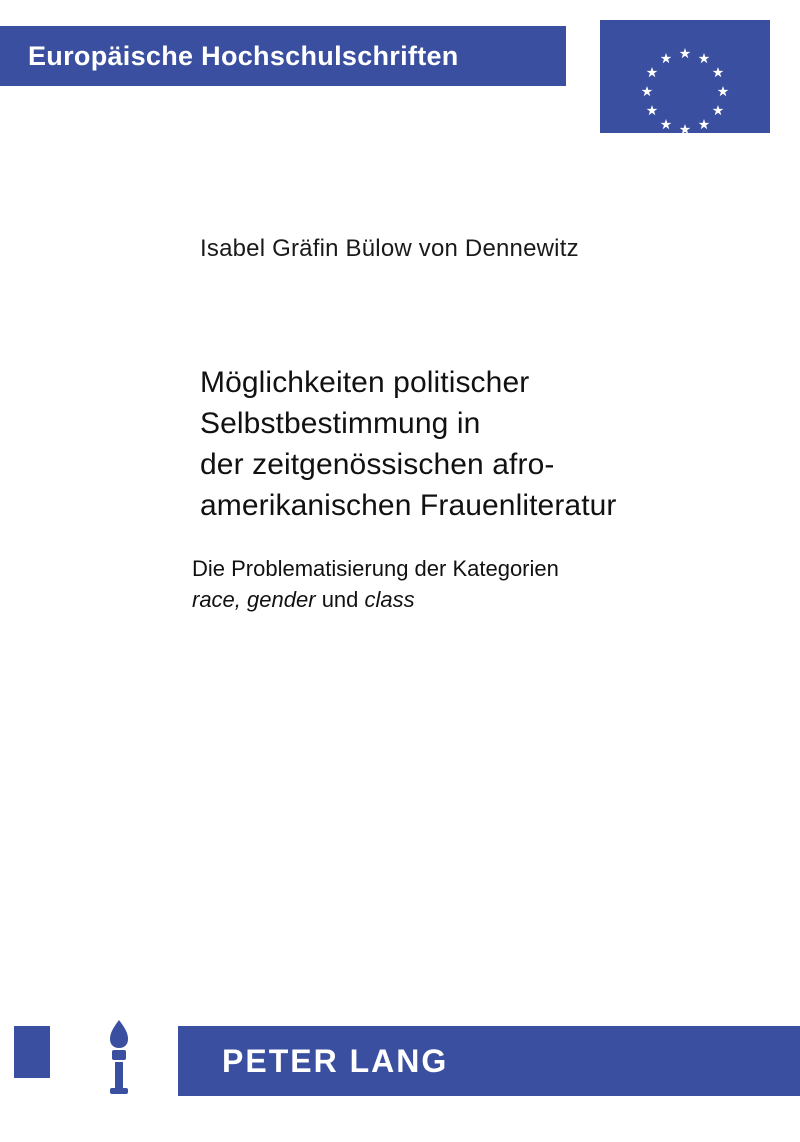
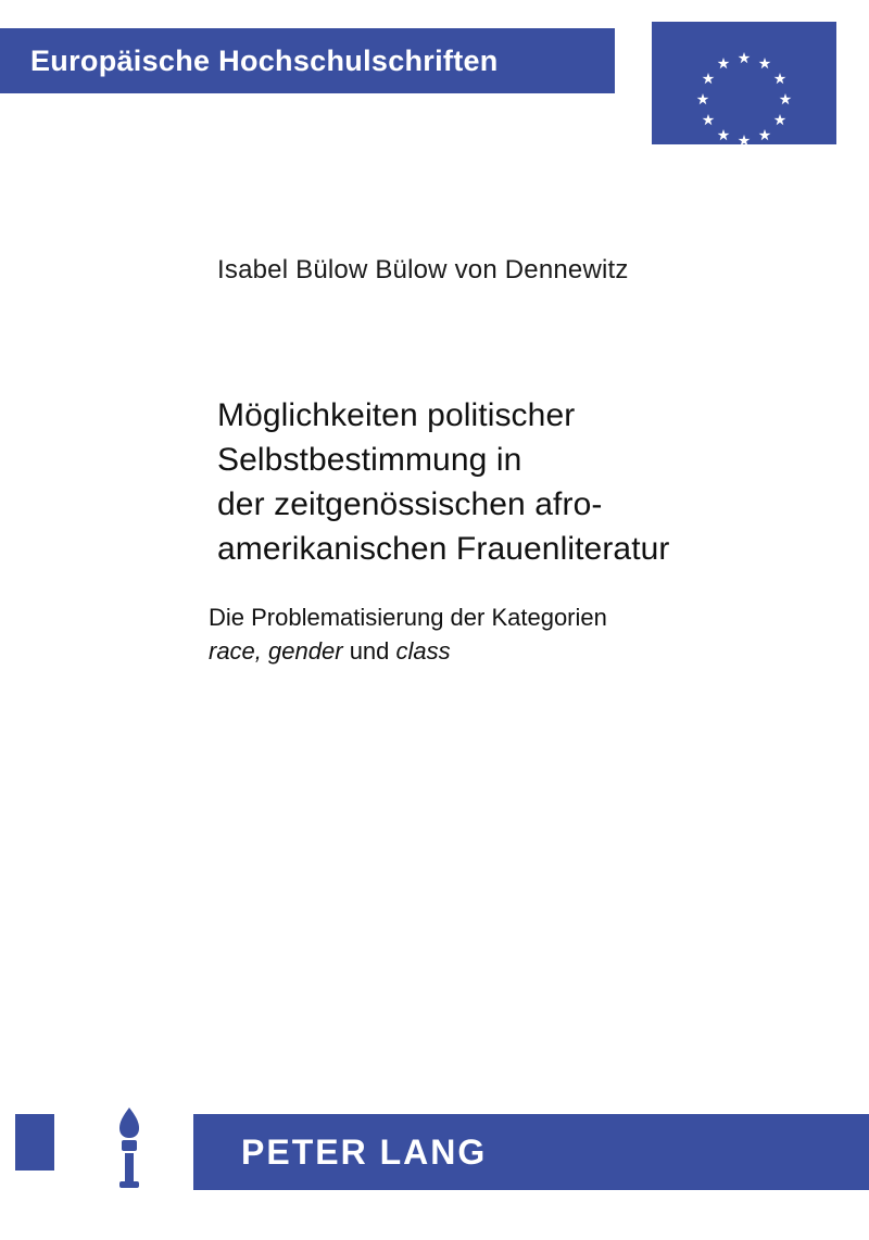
  Europäische Hochschulschriften
- Isabel Gräfin Bülow von Dennewitz
+ Isabel Bülow Bülow von Dennewitz
  Möglichkeiten politischer
  Selbstbestimmung in
  der zeitgenössischen afro-
  amerikanischen Frauenliteratur
  Die Problematisierung der Kategorien
  race, gender und class
  PETER LANG
